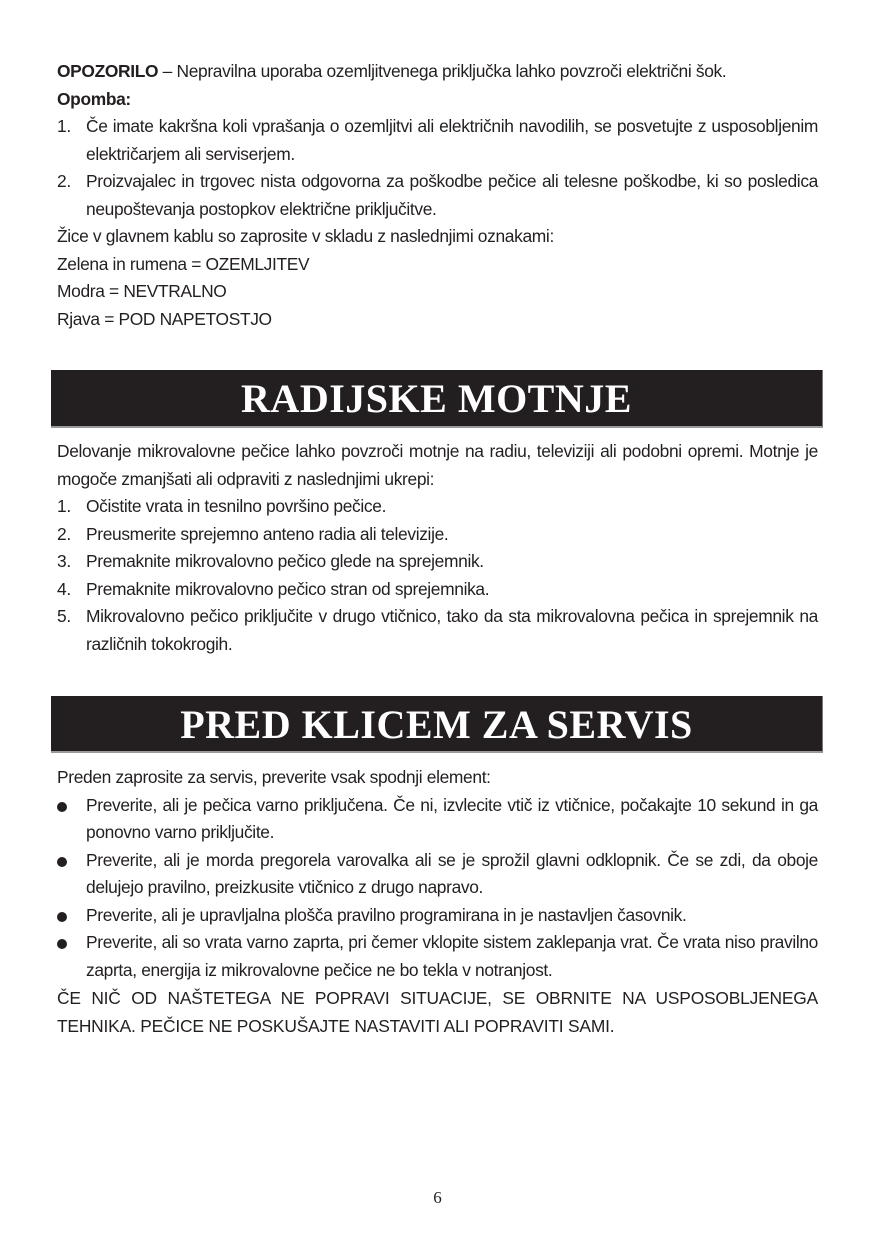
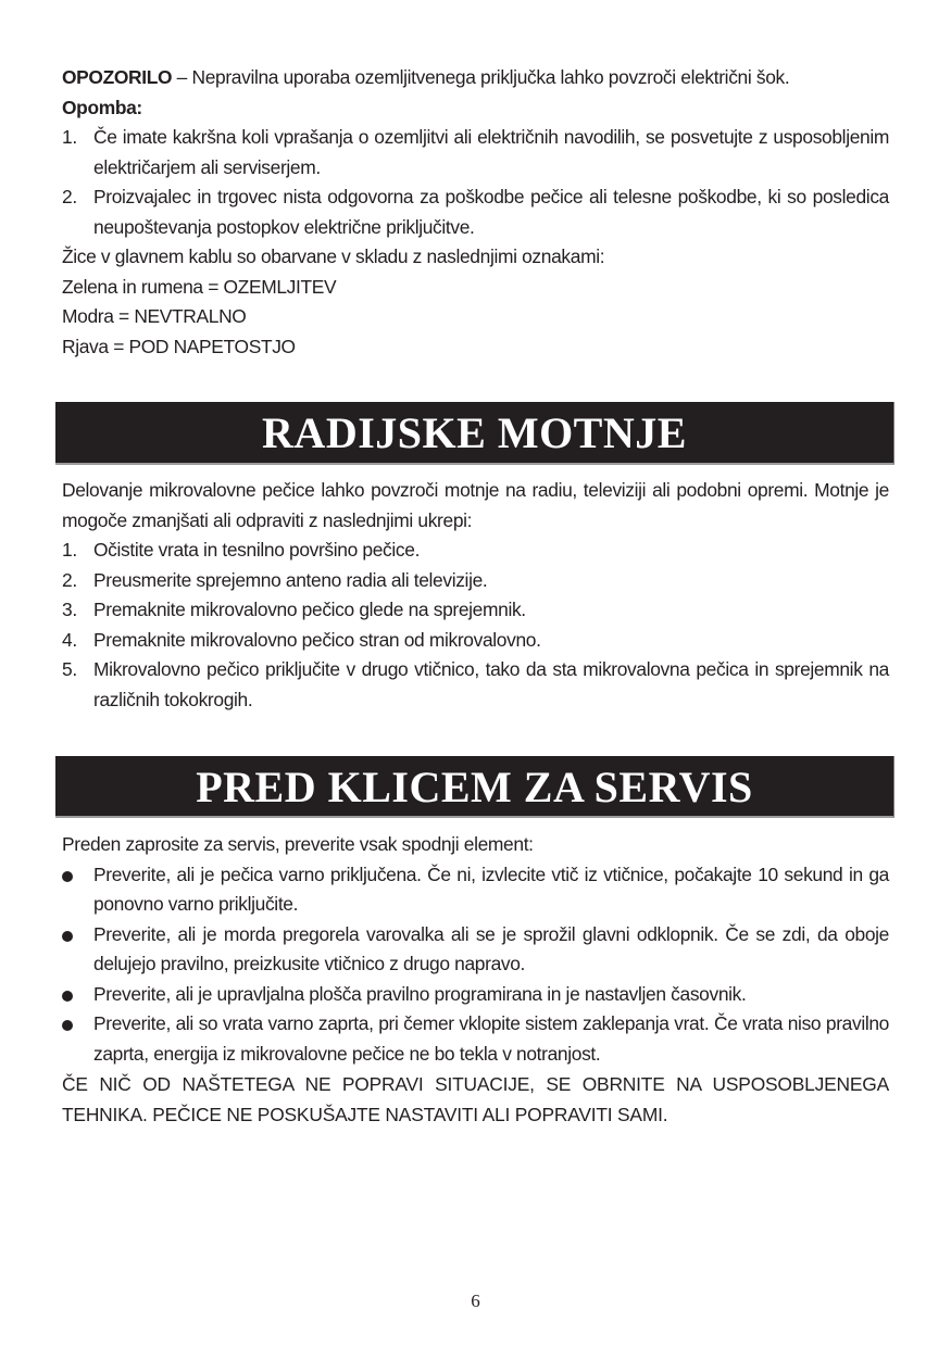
  OPOZORILO – Nepravilna uporaba ozemljitvenega priključka lahko povzroči električni šok.
  Opomba:
  1.
  Če imate kakršna koli vprašanja o ozemljitvi ali električnih navodilih, se posvetujte z usposobljenim električarjem ali serviserjem.
  2.
  Proizvajalec in trgovec nista odgovorna za poškodbe pečice ali telesne poškodbe, ki so posledica neupoštevanja postopkov električne priključitve.
- Žice v glavnem kablu so zaprosite v skladu z naslednjimi oznakami:
+ Žice v glavnem kablu so obarvane v skladu z naslednjimi oznakami:
  Zelena in rumena = OZEMLJITEV
  Modra = NEVTRALNO
  Rjava = POD NAPETOSTJO
  RADIJSKE MOTNJE
  Delovanje mikrovalovne pečice lahko povzroči motnje na radiu, televiziji ali podobni opremi. Motnje je mogoče zmanjšati ali odpraviti z naslednjimi ukrepi:
  1.
  Očistite vrata in tesnilno površino pečice.
  2.
  Preusmerite sprejemno anteno radia ali televizije.
  3.
  Premaknite mikrovalovno pečico glede na sprejemnik.
  4.
- Premaknite mikrovalovno pečico stran od sprejemnika.
+ Premaknite mikrovalovno pečico stran od mikrovalovno.
  5.
  Mikrovalovno pečico priključite v drugo vtičnico, tako da sta mikrovalovna pečica in sprejemnik na različnih tokokrogih.
  PRED KLICEM ZA SERVIS
  Preden zaprosite za servis, preverite vsak spodnji element:
  Preverite, ali je pečica varno priključena. Če ni, izvlecite vtič iz vtičnice, počakajte 10 sekund in ga ponovno varno priključite.
  Preverite, ali je morda pregorela varovalka ali se je sprožil glavni odklopnik. Če se zdi, da oboje delujejo pravilno, preizkusite vtičnico z drugo napravo.
  Preverite, ali je upravljalna plošča pravilno programirana in je nastavljen časovnik.
  Preverite, ali so vrata varno zaprta, pri čemer vklopite sistem zaklepanja vrat. Če vrata niso pravilno zaprta, energija iz mikrovalovne pečice ne bo tekla v notranjost.
  ČE NIČ OD NAŠTETEGA NE POPRAVI SITUACIJE, SE OBRNITE NA USPOSOBLJENEGA TEHNIKA. PEČICE NE POSKUŠAJTE NASTAVITI ALI POPRAVITI SAMI.
  6
